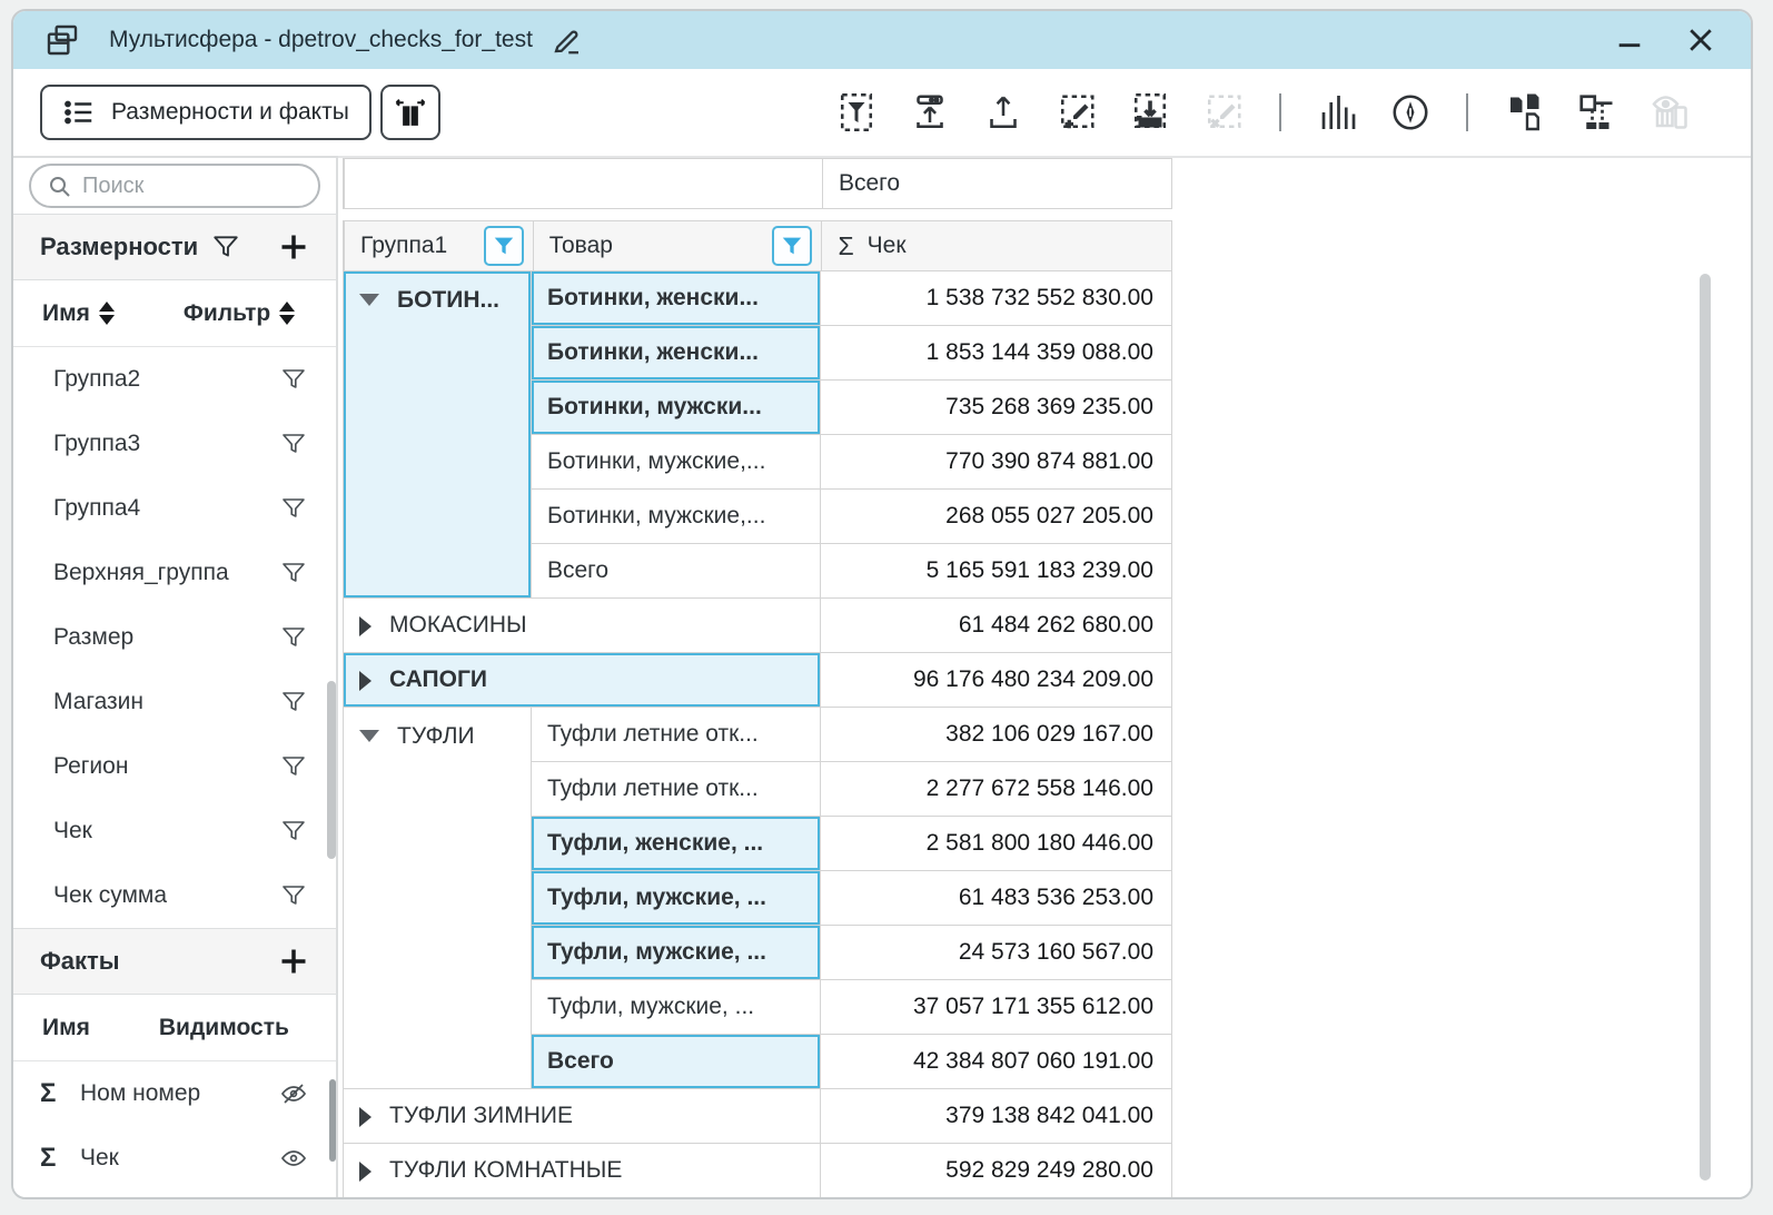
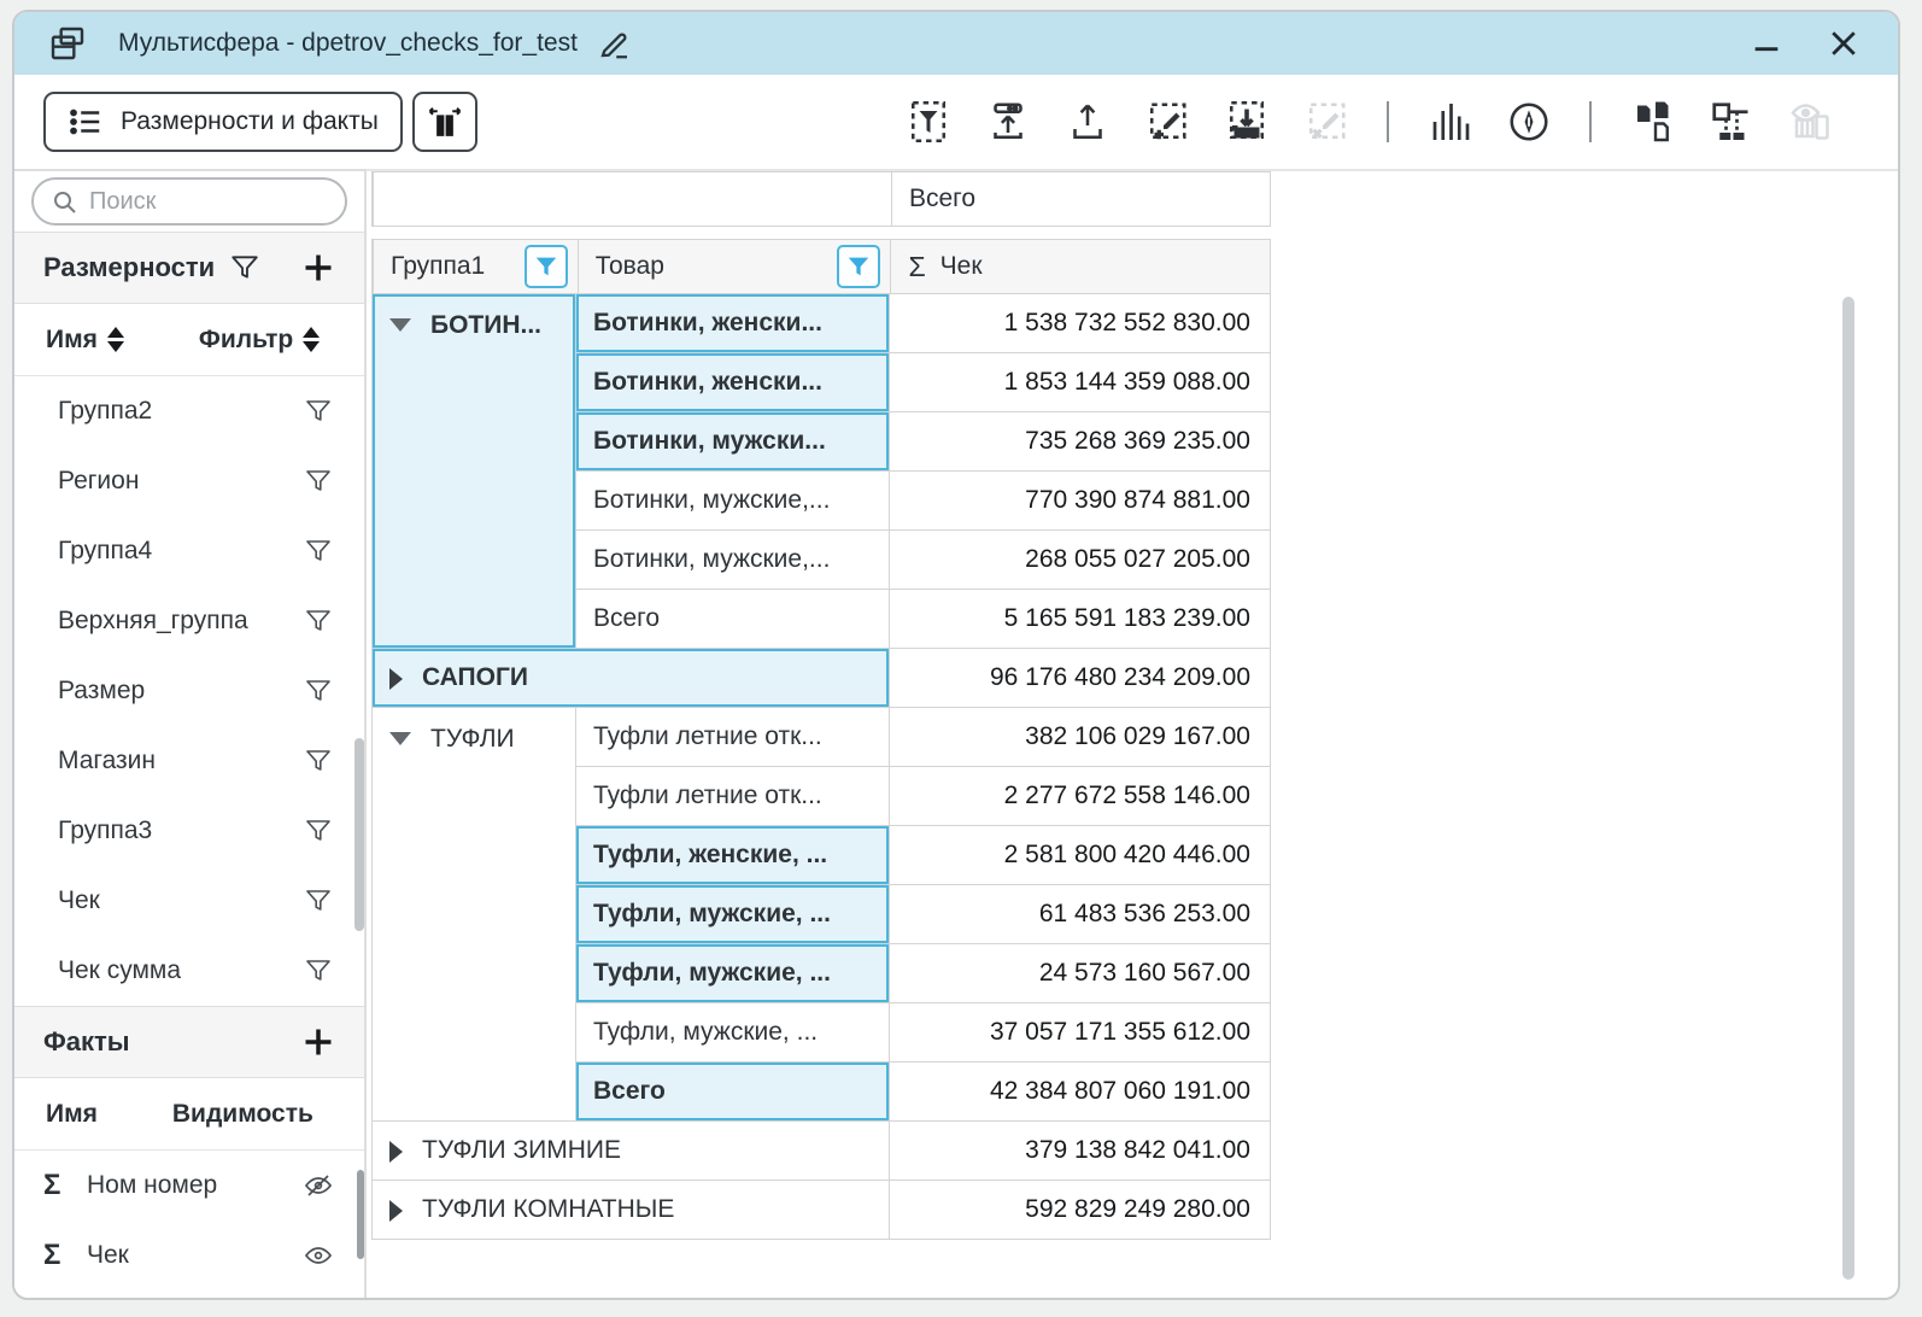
  Мультисфера - dpetrov_checks_for_test
  Размерности и факты
  Поиск
  Размерности
  Имя
  Фильтр
  Группа2
- Группа3
+ Регион
  Группа4
  Верхняя_группа
  Размер
  Магазин
- Регион
+ Группа3
  Чек
  Чек сумма
  Факты
  Имя
  Видимость
  Σ
  Ном номер
  Σ
  Чек
  Всего
  Группа1
  Товар
  Σ
  Чек
  БОТИН...
  Ботинки, женски...
  1 538 732 552 830.00
  Ботинки, женски...
  1 853 144 359 088.00
  Ботинки, мужски...
  735 268 369 235.00
  Ботинки, мужские,...
  770 390 874 881.00
  Ботинки, мужские,...
  268 055 027 205.00
  Всего
  5 165 591 183 239.00
- МОКАСИНЫ
- 61 484 262 680.00
  САПОГИ
  96 176 480 234 209.00
  ТУФЛИ
  Туфли летние отк...
  382 106 029 167.00
  Туфли летние отк...
  2 277 672 558 146.00
  Туфли, женские, ...
- 2 581 800 180 446.00
+ 2 581 800 420 446.00
  Туфли, мужские, ...
  61 483 536 253.00
  Туфли, мужские, ...
  24 573 160 567.00
  Туфли, мужские, ...
  37 057 171 355 612.00
  Всего
  42 384 807 060 191.00
  ТУФЛИ ЗИМНИЕ
  379 138 842 041.00
  ТУФЛИ КОМНАТНЫЕ
  592 829 249 280.00
